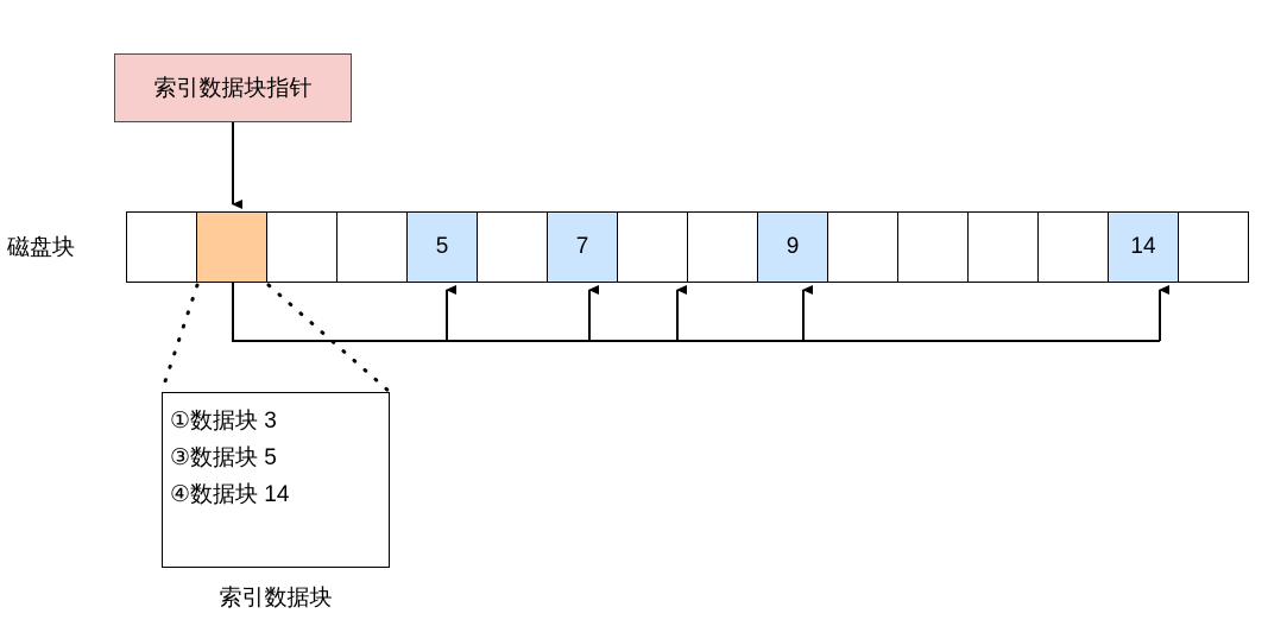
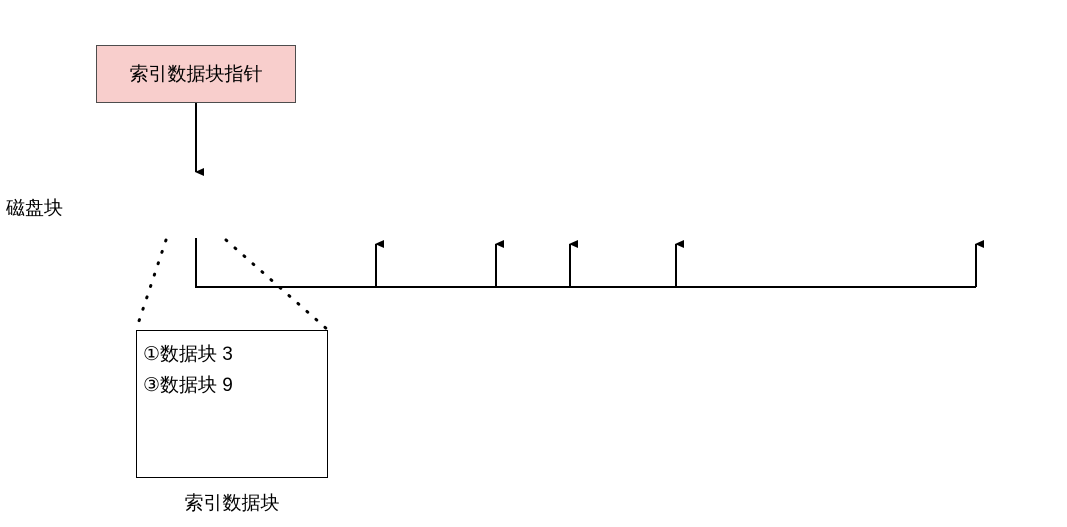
  索引数据块指针
  磁盘块
- 5
- 7
- 9
- 14
  ①数据块 3
- ③数据块 5
+ ③数据块 9
- ④数据块 14
  索引数据块
